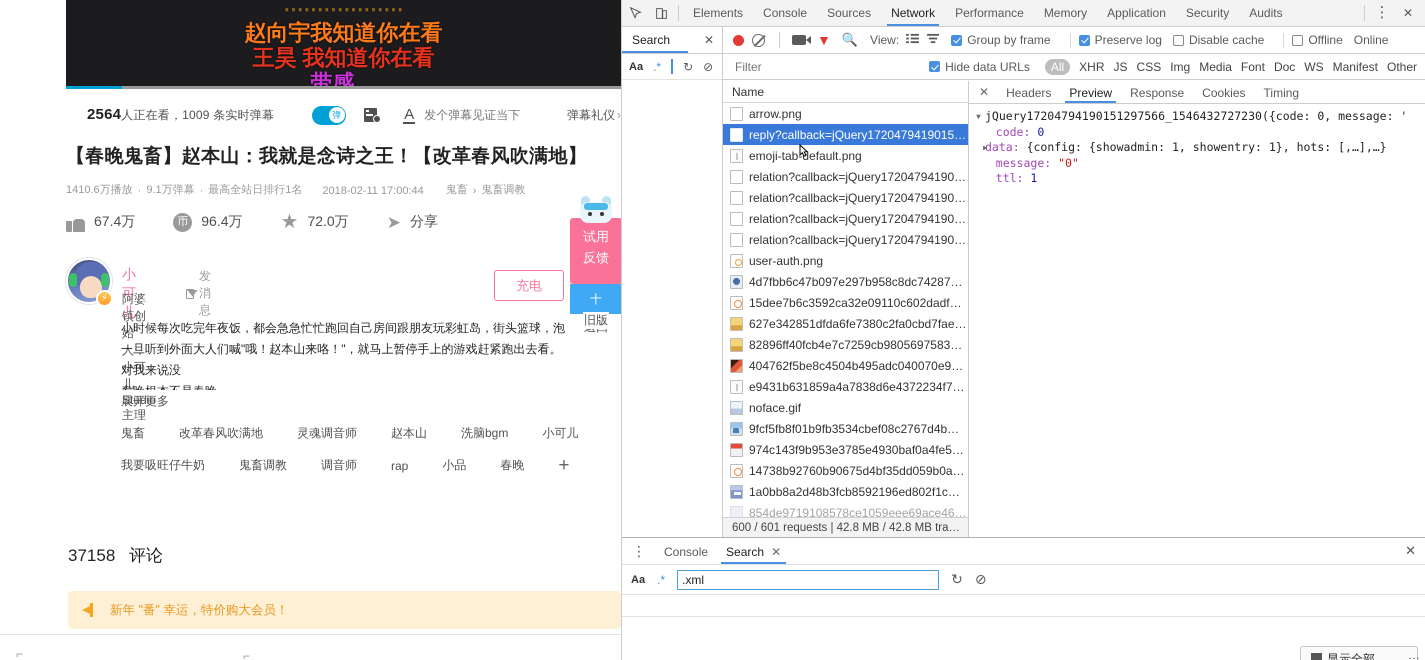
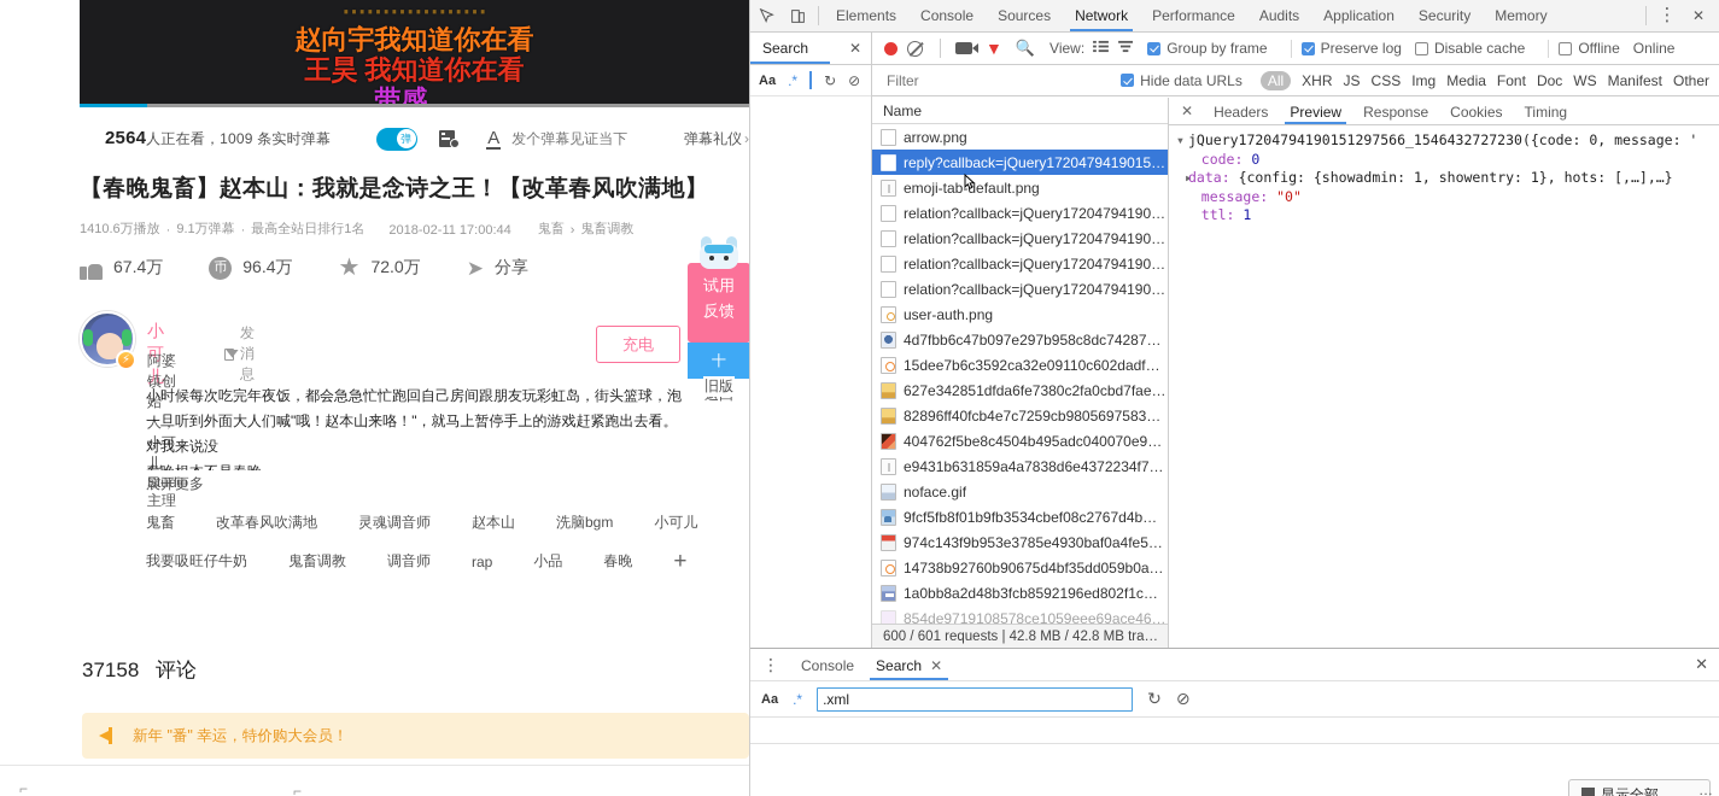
  ⋯⋯⋯⋯⋯⋯
  赵向宇我知道你在看
  王昊 我知道你在看
  带感。
  2564人正在看，1009 条实时弹幕
  A
  发个弹幕见证当下
  弹幕礼仪 ›
  【春晚鬼畜】赵本山：我就是念诗之王！【改革春风吹满地】
  1410.6万播放
  ·
  9.1万弹幕
  ·
  最高全站日排行1名
  2018-02-11 17:00:44
  鬼畜
  ›
  鬼畜调教
  67.4万
  96.4万
  ★
  72.0万
  ➤
  分享
  ⚡
  小可儿
  发消息
  阿婆镇创始人，小可儿Studio主理
  小时候每次吃完年夜饭，都会急急忙忙跑回自己房间跟朋友玩彩虹岛，街头篮球，泡
  一旦听到外面大人们喊"哦！赵本山来咯！"，就马上暂停手上的游戏赶紧跑出去看。对我来说没
  展开更多
  鬼畜
  改革春风吹满地
  灵魂调音师
  赵本山
  洗脑bgm
  小可儿
  我要吸旺仔牛奶
  鬼畜调教
  调音师
  rap
  小品
  春晚
  +
  37158 评论
  新年 "番" 幸运，特价购大会员！
  试用
  反馈
  十
  充电
  旧版
  ⌐
  ⌐
  Elements
  Console
  Sources
  Network
  Performance
- Memory
+ Audits
  Application
  Security
- Audits
+ Memory
  ⋮
  ✕
  Search
  ✕
  Aa
  .*
  ↻
  ⊘
  ▼
  🔍
  View:
  Group by frame
  Preserve log
  Disable cache
  Offline
  Online
  Filter
  Hide data URLs
  All
  XHR
  JS
  CSS
  Img
  Media
  Font
  Doc
  WS
  Manifest
  Other
  Name
  arrow.png
  reply?callback=jQuery1720479419015…
  emoji-tab-efault.png
  relation?callback=jQuery17204794190…
  relation?callback=jQuery17204794190…
  relation?callback=jQuery17204794190…
  relation?callback=jQuery17204794190…
  user-auth.png
  4d7fbb6c47b097e297b958c8dc74287…
  15dee7b6c3592ca32e09110c602dadf…
  627e342851dfda6fe7380c2fa0cbd7fae…
  82896ff40fcb4e7c7259cb9805697583…
  404762f5be8c4504b495adc040070e9…
  e9431b631859a4a7838d6e4372234f7…
  noface.gif
  9fcf5fb8f01b9fb3534cbef08c2767d4b…
  974c143f9b953e3785e4930baf0a4fe5…
  14738b92760b90675d4bf35dd059b0a…
  1a0bb8a2d48b3fcb8592196ed802f1c…
  854de9719108578ce1059eee69ace46e…
  600 / 601 requests | 42.8 MB / 42.8 MB tra…
  ✕
  Headers
  Preview
  Response
  Cookies
  Timing
  ▾ jQuery17204794190151297566_1546432727230({code: 0, message: '
  code: 0
  data: {config: {showadmin: 1, showentry: 1}, hots: [,…],…}
  message: "0"
  ttl: 1
  ⋮
  Console
  Search ✕
  ✕
  Aa
  .*
  .xml
  ↻
  ⊘
  显示全部
  …
